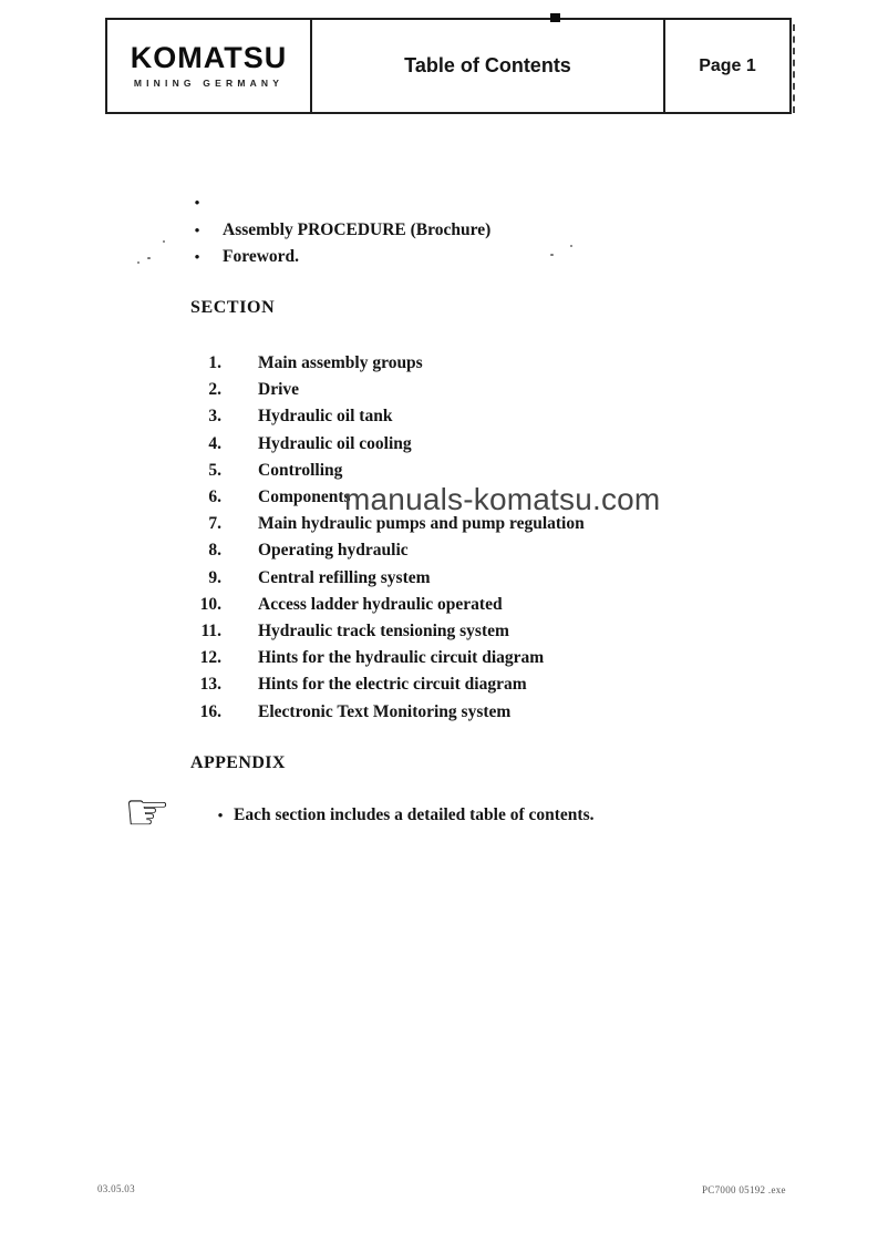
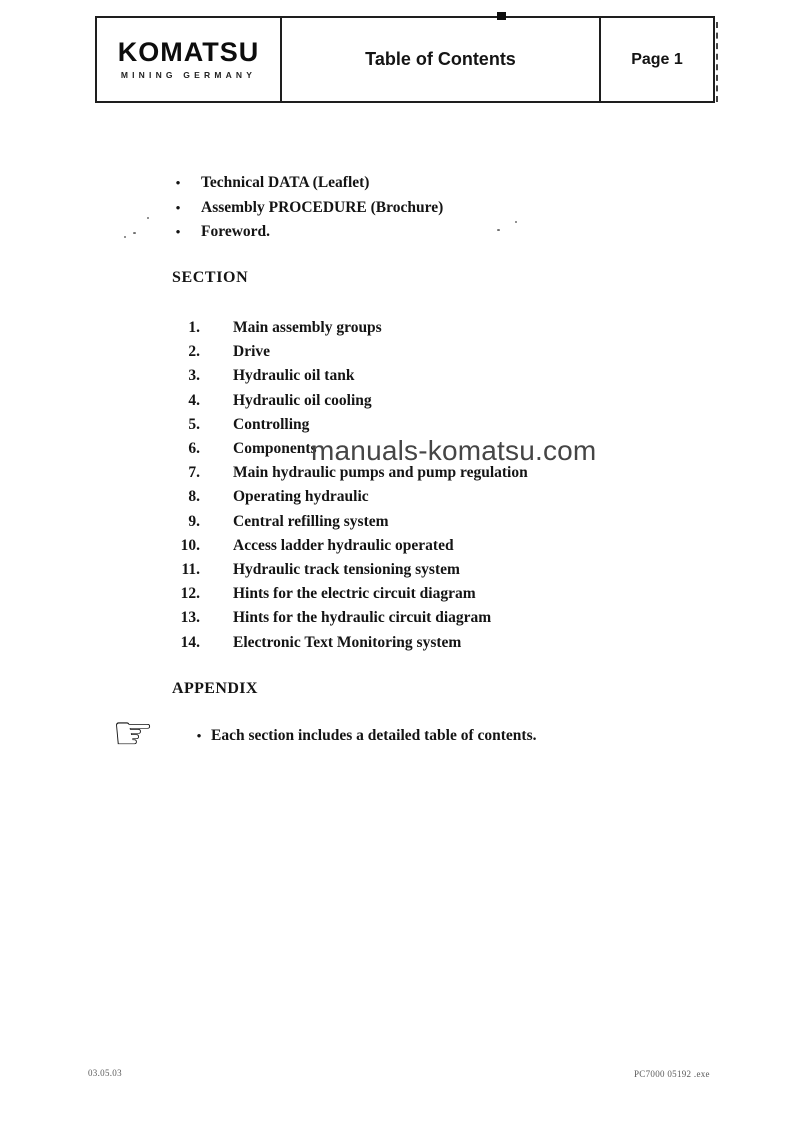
  KOMATSU
  MINING GERMANY
  Table of Contents
  Page 1
  •
+ Technical DATA (Leaflet)
  •
  Assembly PROCEDURE (Brochure)
  •
  Foreword.
  SECTION
  1.
  Main assembly groups
  2.
  Drive
  3.
  Hydraulic oil tank
  4.
  Hydraulic oil cooling
  5.
  Controlling
  6.
  Components
  7.
  Main hydraulic pumps and pump regulation
  8.
  Operating hydraulic
  9.
  Central refilling system
  10.
  Access ladder hydraulic operated
  11.
  Hydraulic track tensioning system
  12.
- Hints for the hydraulic circuit diagram
+ Hints for the electric circuit diagram
  13.
- Hints for the electric circuit diagram
+ Hints for the hydraulic circuit diagram
- 16.
+ 14.
  Electronic Text Monitoring system
  APPENDIX
  ☞
  •
  Each section includes a detailed table of contents.
  manuals-komatsu.com
  03.05.03
  PC7000 05192 .exe
